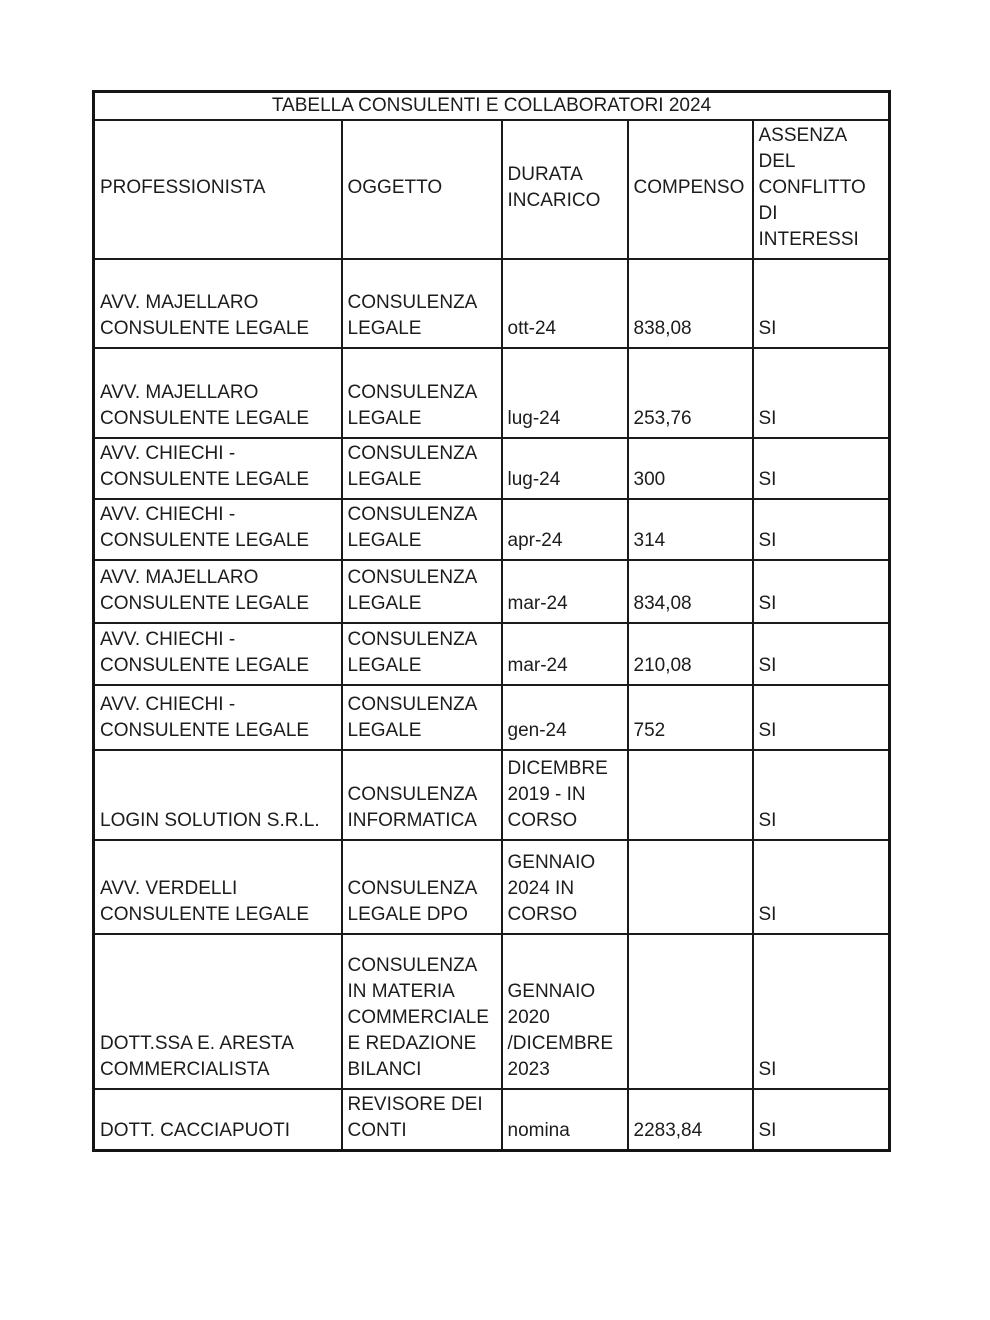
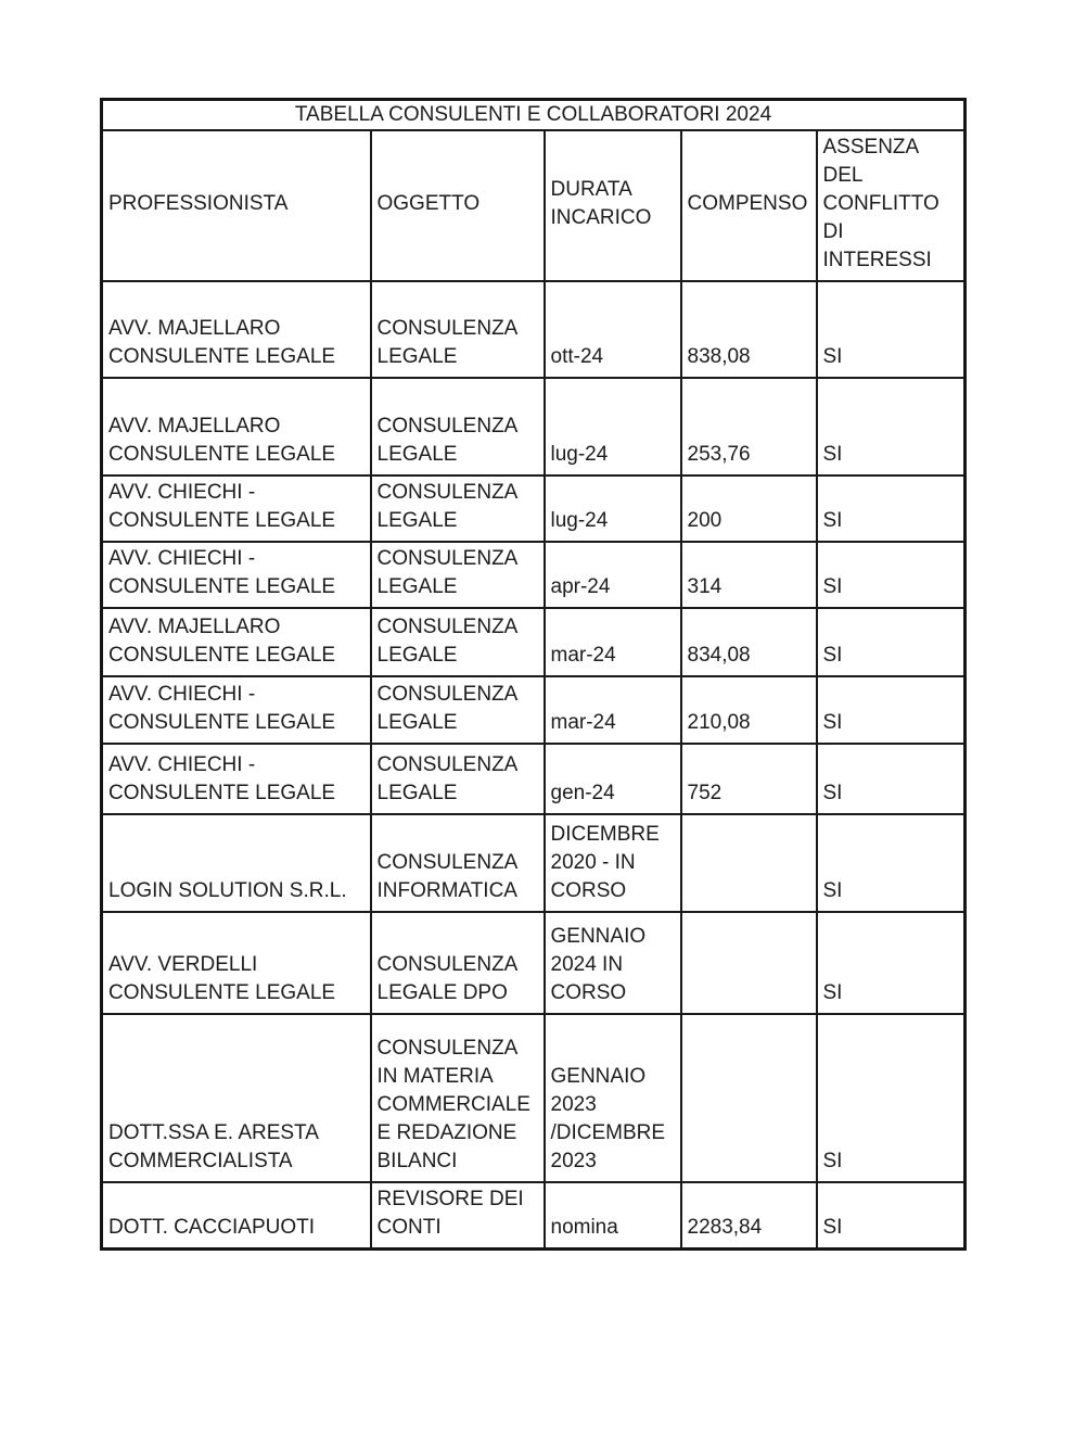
  TABELLA CONSULENTI E COLLABORATORI 2024
  PROFESSIONISTA	OGGETTO	DURATA INCARICO	COMPENSO	ASSENZA DEL CONFLITTO DI INTERESSI
  AVV. MAJELLARO CONSULENTE LEGALE	CONSULENZA LEGALE	ott-24	838,08	SI
  AVV. MAJELLARO CONSULENTE LEGALE	CONSULENZA LEGALE	lug-24	253,76	SI
- AVV. CHIECHI - CONSULENTE LEGALE	CONSULENZA LEGALE	lug-24	300	SI
+ AVV. CHIECHI - CONSULENTE LEGALE	CONSULENZA LEGALE	lug-24	200	SI
  AVV. CHIECHI - CONSULENTE LEGALE	CONSULENZA LEGALE	apr-24	314	SI
  AVV. MAJELLARO CONSULENTE LEGALE	CONSULENZA LEGALE	mar-24	834,08	SI
  AVV. CHIECHI - CONSULENTE LEGALE	CONSULENZA LEGALE	mar-24	210,08	SI
  AVV. CHIECHI - CONSULENTE LEGALE	CONSULENZA LEGALE	gen-24	752	SI
- LOGIN SOLUTION S.R.L.	CONSULENZA INFORMATICA	DICEMBRE 2019 - IN CORSO		SI
+ LOGIN SOLUTION S.R.L.	CONSULENZA INFORMATICA	DICEMBRE 2020 - IN CORSO		SI
  AVV. VERDELLI CONSULENTE LEGALE	CONSULENZA LEGALE DPO	GENNAIO 2024 IN CORSO		SI
- DOTT.SSA E. ARESTA COMMERCIALISTA	CONSULENZA IN MATERIA COMMERCIALE E REDAZIONE BILANCI	GENNAIO 2020 /DICEMBRE 2023		SI
+ DOTT.SSA E. ARESTA COMMERCIALISTA	CONSULENZA IN MATERIA COMMERCIALE E REDAZIONE BILANCI	GENNAIO 2023 /DICEMBRE 2023		SI
  DOTT. CACCIAPUOTI	REVISORE DEI CONTI	nomina	2283,84	SI
